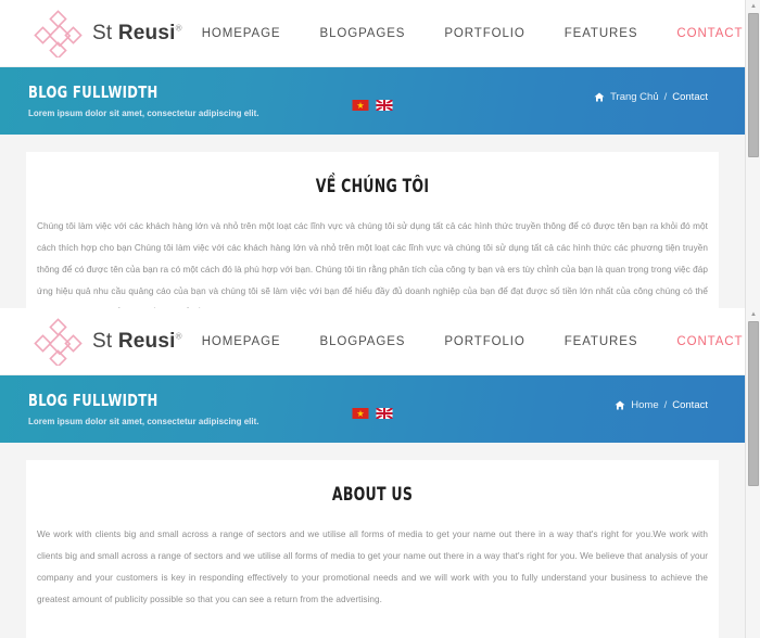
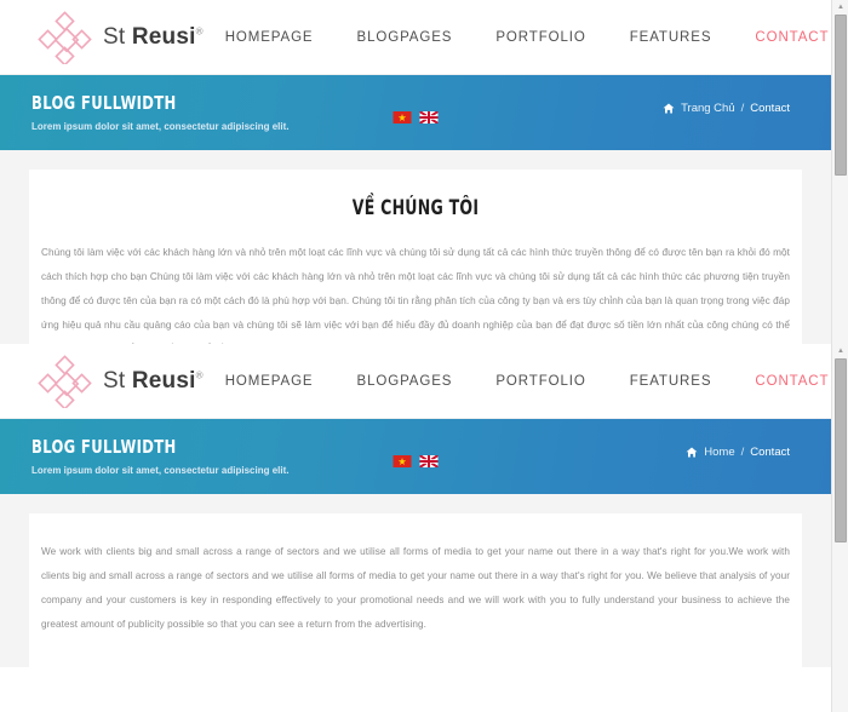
  St Reusi®
  HOMEPAGE
  BLOGPAGES
  PORTFOLIO
  FEATURES
  CONTACT
  BLOG FULLWIDTH
  Lorem ipsum dolor sit amet, consectetur adipiscing elit.
  Trang Chủ
  /
  Contact
  VỀ CHÚNG TÔI
  Chúng tôi làm việc với các khách hàng lớn và nhỏ trên một loạt các lĩnh vực và chúng tôi sử dụng tất cả các hình thức truyền thông để có được tên bạn ra khỏi đó một cách thích hợp cho bạn Chúng tôi làm việc với các khách hàng lớn và nhỏ trên một loạt các lĩnh vực và chúng tôi sử dụng tất cả các hình thức các phương tiện truyền thông để có được tên của bạn ra có một cách đó là phù hợp với bạn. Chúng tôi tin rằng phân tích của công ty bạn và ers tùy chỉnh của bạn là quan trọng trong việc đáp ứng hiệu quả nhu cầu quảng cáo của bạn và chúng tôi sẽ làm việc với bạn để hiểu đầy đủ doanh nghiệp của bạn để đạt được số tiền lớn nhất của công chúng có thể
  St Reusi®
  HOMEPAGE
  BLOGPAGES
  PORTFOLIO
  FEATURES
  CONTACT
  BLOG FULLWIDTH
  Lorem ipsum dolor sit amet, consectetur adipiscing elit.
  Home
  /
  Contact
- ABOUT US
  We work with clients big and small across a range of sectors and we utilise all forms of media to get your name out there in a way that's right for you.We work with clients big and small across a range of sectors and we utilise all forms of media to get your name out there in a way that's right for you. We believe that analysis of your company and your customers is key in responding effectively to your promotional needs and we will work with you to fully understand your business to achieve the greatest amount of publicity possible so that you can see a return from the advertising.
